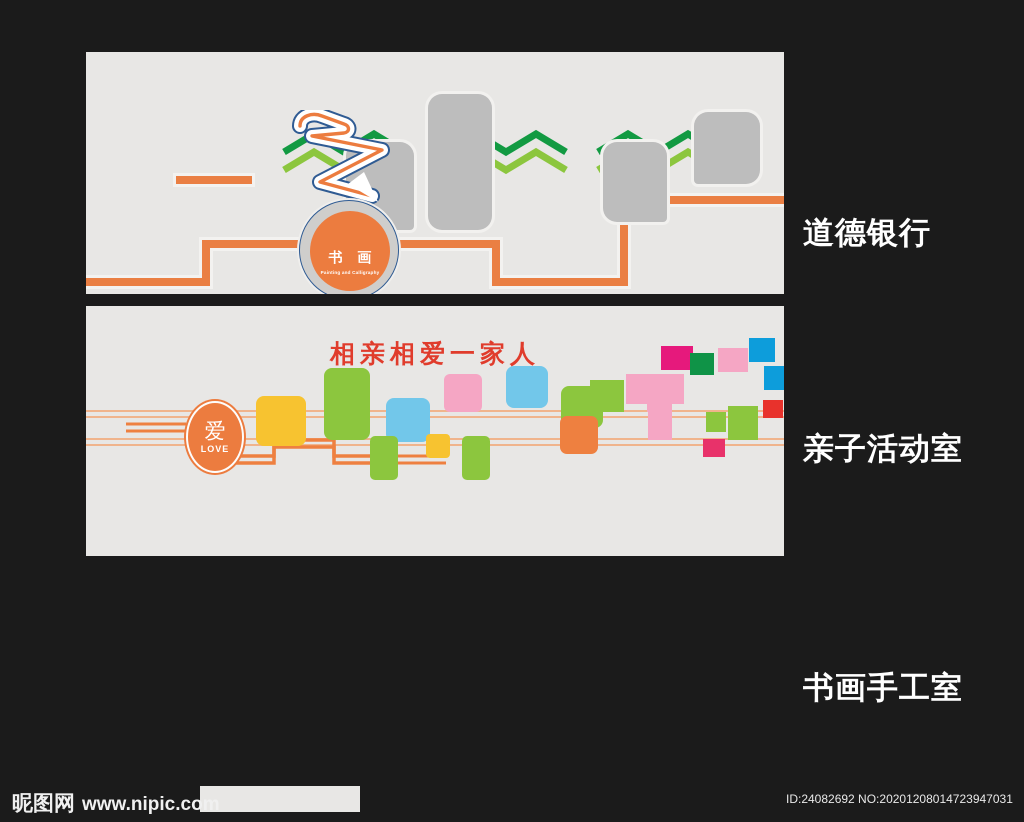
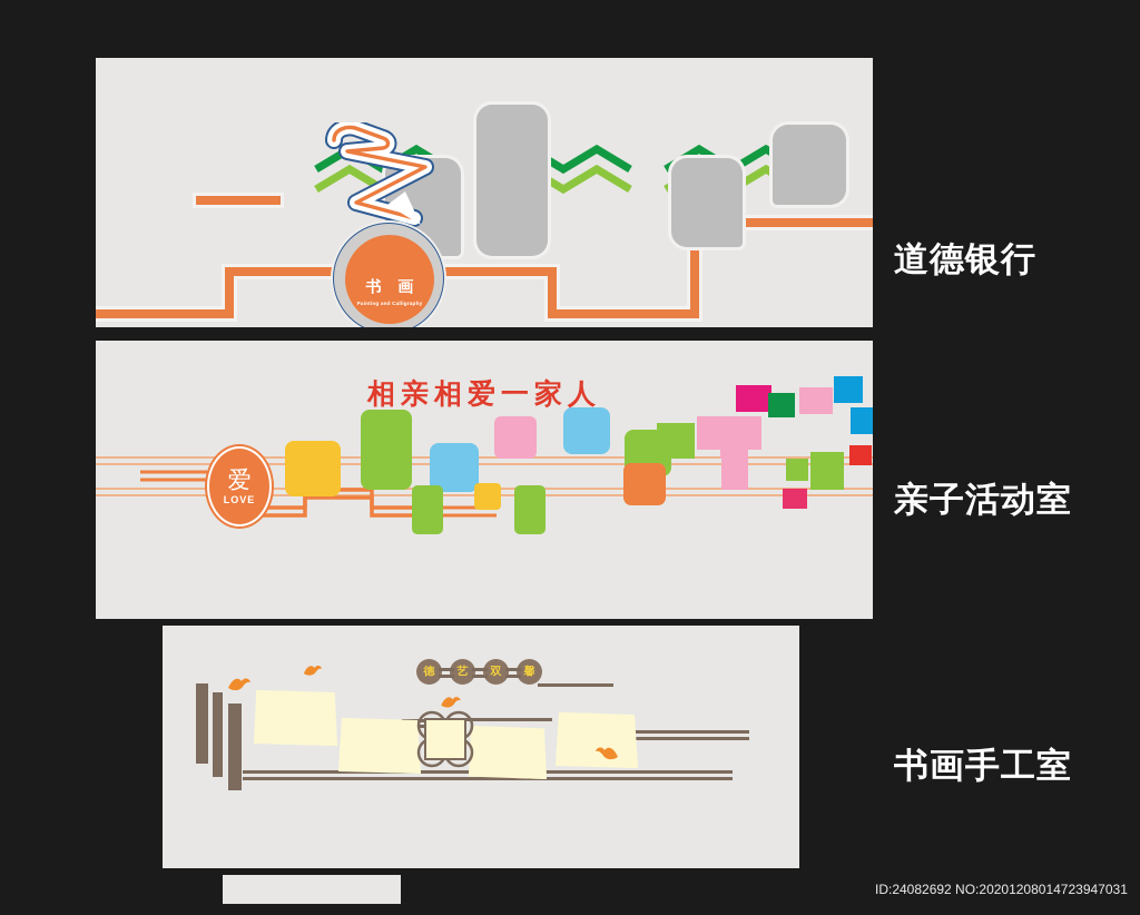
  书 画
  相亲相爱一家人
  爱
  LOVE
+ 德
+ 艺
+ 双
+ 馨
  道德银行
  亲子活动室
  书画手工室
- 昵图网
- www.nipic.com
  ID:24082692 NO:20201208014723947031
